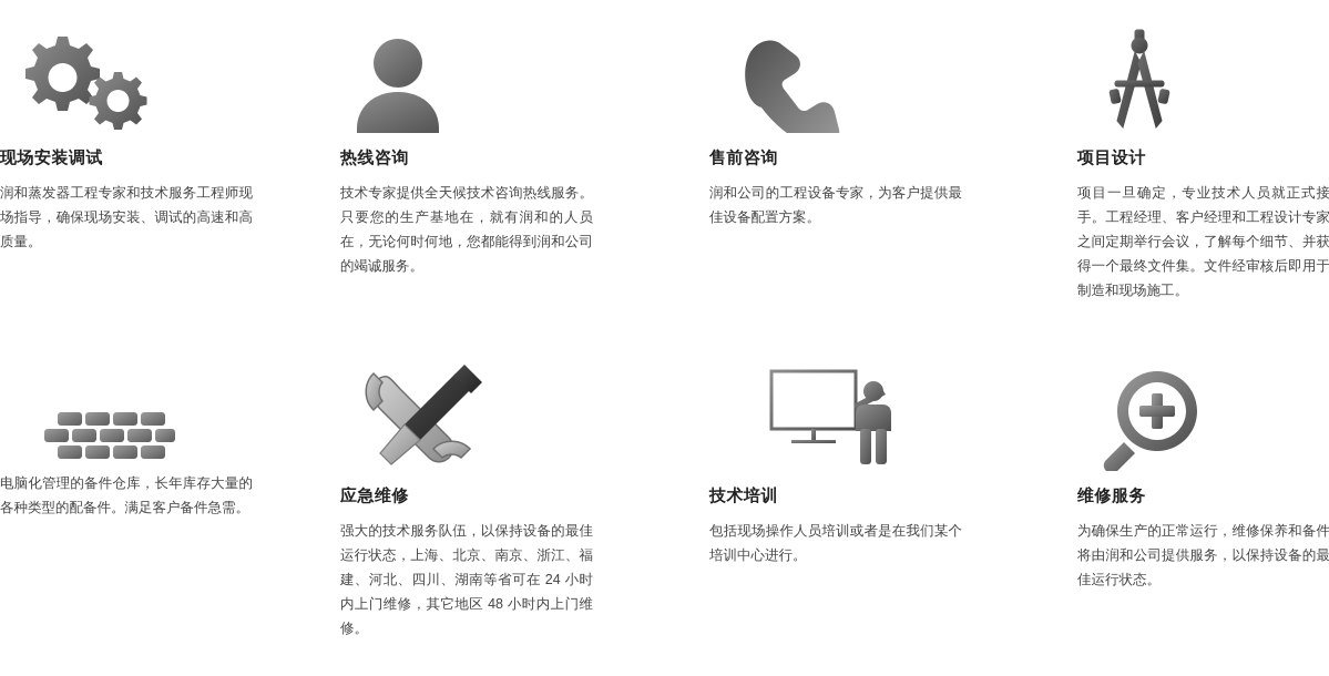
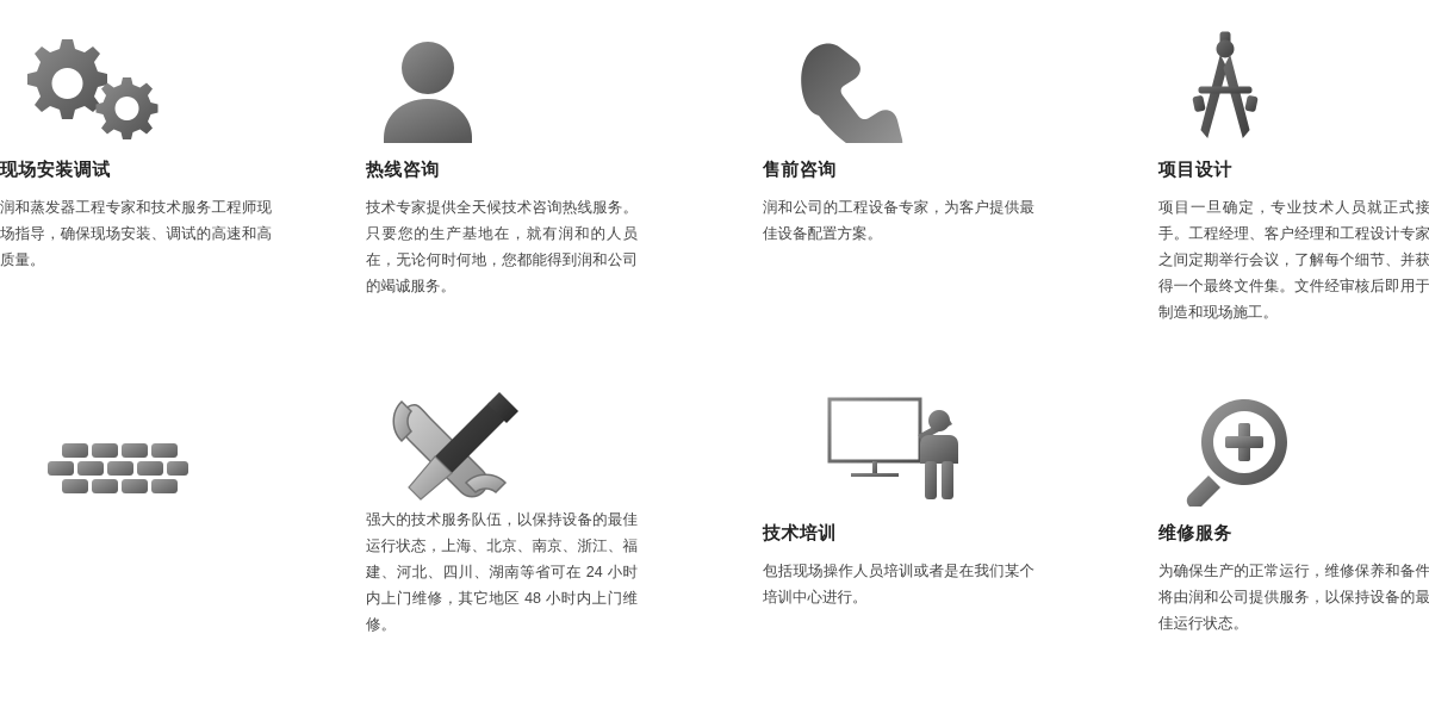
  现场安装调试
  润和蒸发器工程专家和技术服务工程师现场指导，确保现场安装、调试的高速和高质量。
  热线咨询
  技术专家提供全天候技术咨询热线服务。只要您的生产基地在，就有润和的人员在，无论何时何地，您都能得到润和公司的竭诚服务。
  售前咨询
  润和公司的工程设备专家，为客户提供最佳设备配置方案。
  项目设计
  项目一旦确定，专业技术人员就正式接手。工程经理、客户经理和工程设计专家之间定期举行会议，了解每个细节、并获得一个最终文件集。文件经审核后即用于制造和现场施工。
- 电脑化管理的备件仓库，长年库存大量的各种类型的配备件。满足客户备件急需。
- 应急维修
  强大的技术服务队伍，以保持设备的最佳运行状态，上海、北京、南京、浙江、福建、河北、四川、湖南等省可在 24 小时内上门维修，其它地区 48 小时内上门维修。
  技术培训
  包括现场操作人员培训或者是在我们某个培训中心进行。
  维修服务
  为确保生产的正常运行，维修保养和备件将由润和公司提供服务，以保持设备的最佳运行状态。
